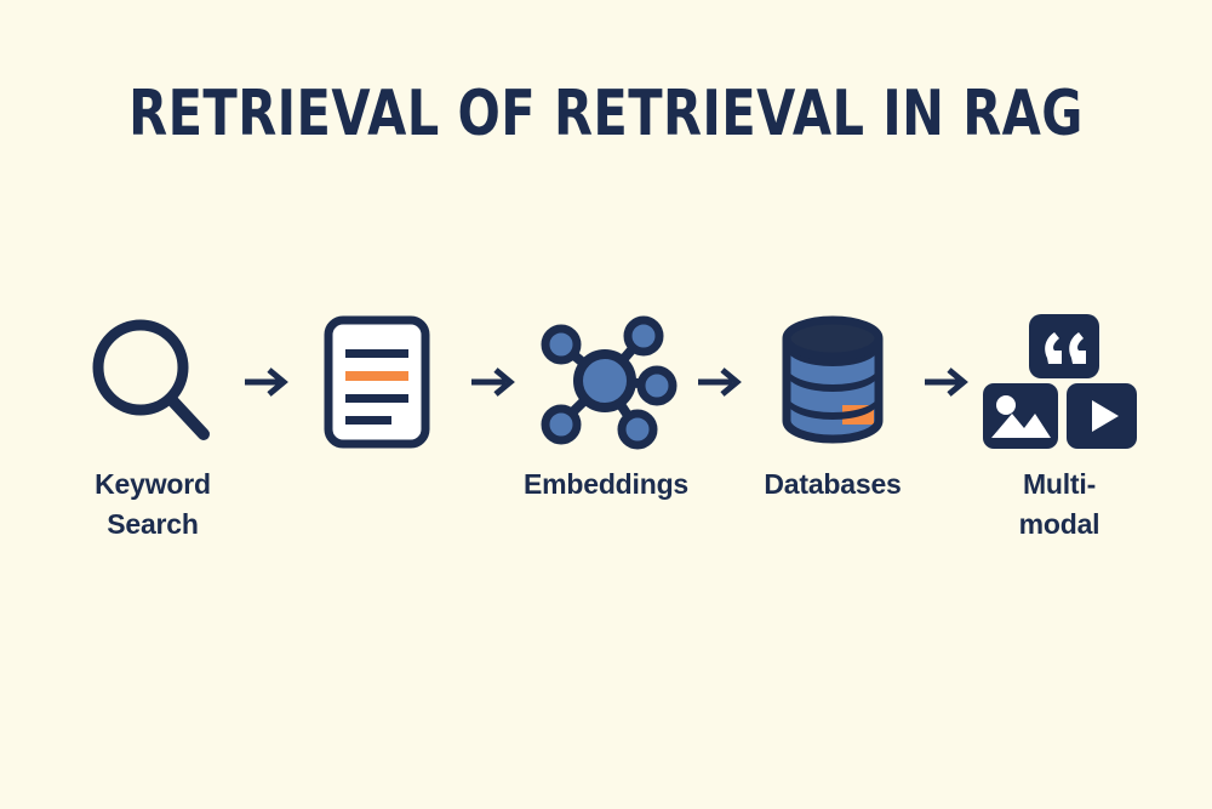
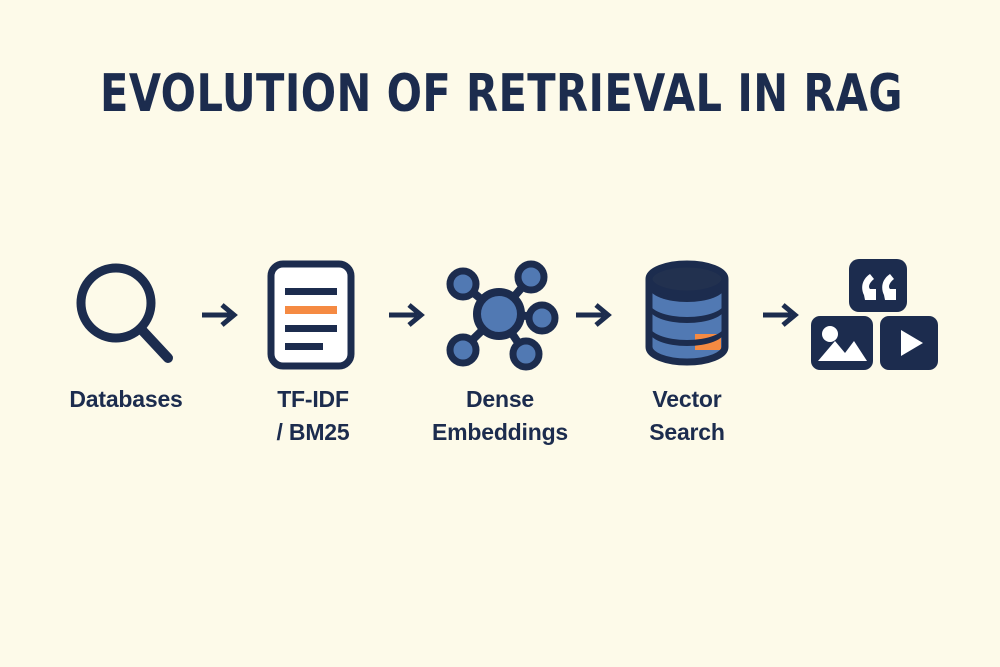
- RETRIEVAL OF RETRIEVAL IN RAG
+ EVOLUTION OF RETRIEVAL IN RAG
- Keyword
- Search
+ Databases
+ TF-IDF
+ / BM25
+ Dense
  Embeddings
+ Vector
- Databases
+ Search
- Multi-
- modal
